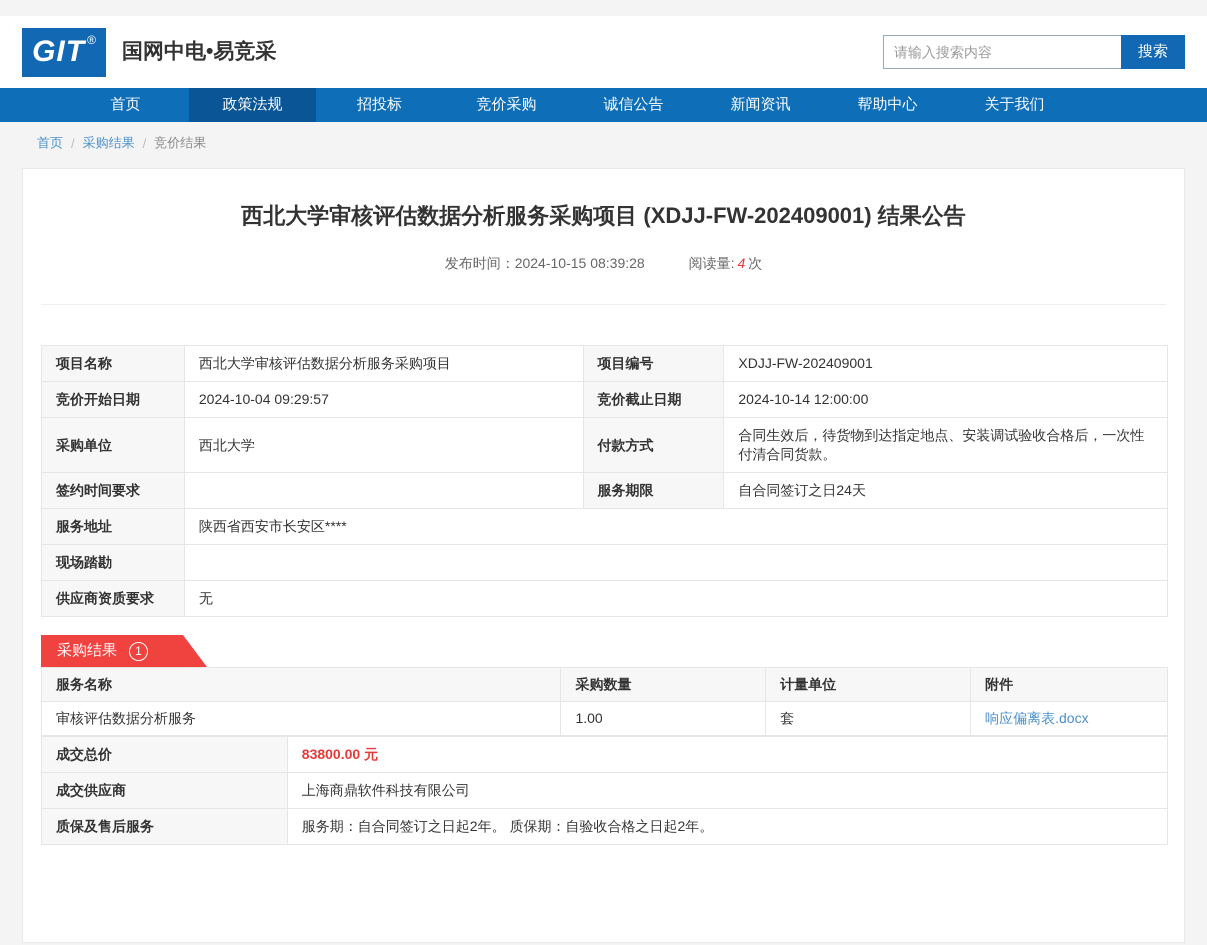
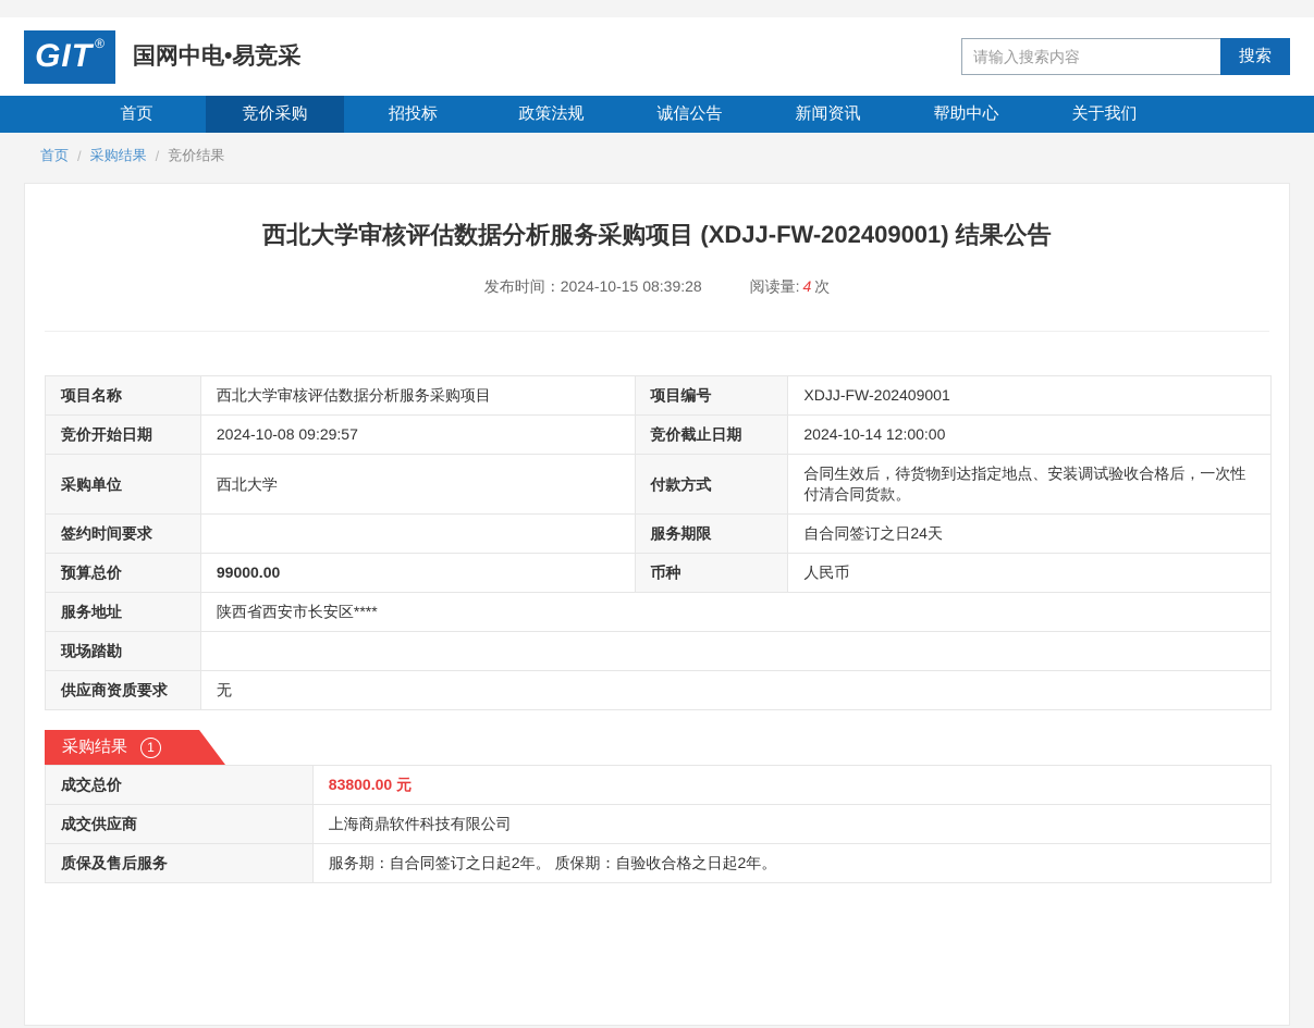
  GIT
  ®
  国网中电•易竞采
  请输入搜索内容
  搜索
  首页
- 政策法规
+ 竞价采购
  招投标
- 竞价采购
+ 政策法规
  诚信公告
  新闻资讯
  帮助中心
  关于我们
  首页
  /
  采购结果
  /
  竞价结果
  西北大学审核评估数据分析服务采购项目 (XDJJ-FW-202409001) 结果公告
  发布时间：2024-10-15 08:39:28 阅读量: 4 次
  项目名称	西北大学审核评估数据分析服务采购项目	项目编号	XDJJ-FW-202409001
- 竞价开始日期	2024-10-04 09:29:57	竞价截止日期	2024-10-14 12:00:00
+ 竞价开始日期	2024-10-08 09:29:57	竞价截止日期	2024-10-14 12:00:00
  采购单位	西北大学	付款方式	合同生效后，待货物到达指定地点、安装调试验收合格后，一次性付清合同货款。
  签约时间要求		服务期限	自合同签订之日24天
+ 预算总价	99000.00	币种	人民币
  服务地址	陕西省西安市长安区****
  现场踏勘
  供应商资质要求	无
  采购结果
  1
- 服务名称	采购数量	计量单位	附件
- 审核评估数据分析服务	1.00	套	响应偏离表.docx
  成交总价	83800.00 元
  成交供应商	上海商鼎软件科技有限公司
  质保及售后服务	服务期：自合同签订之日起2年。 质保期：自验收合格之日起2年。
